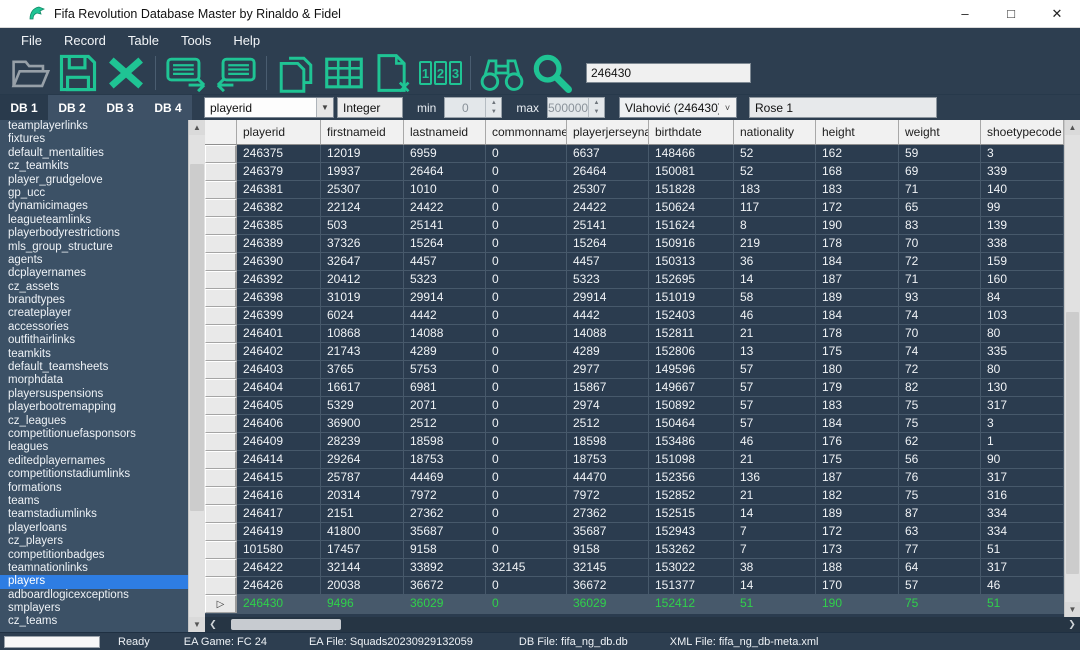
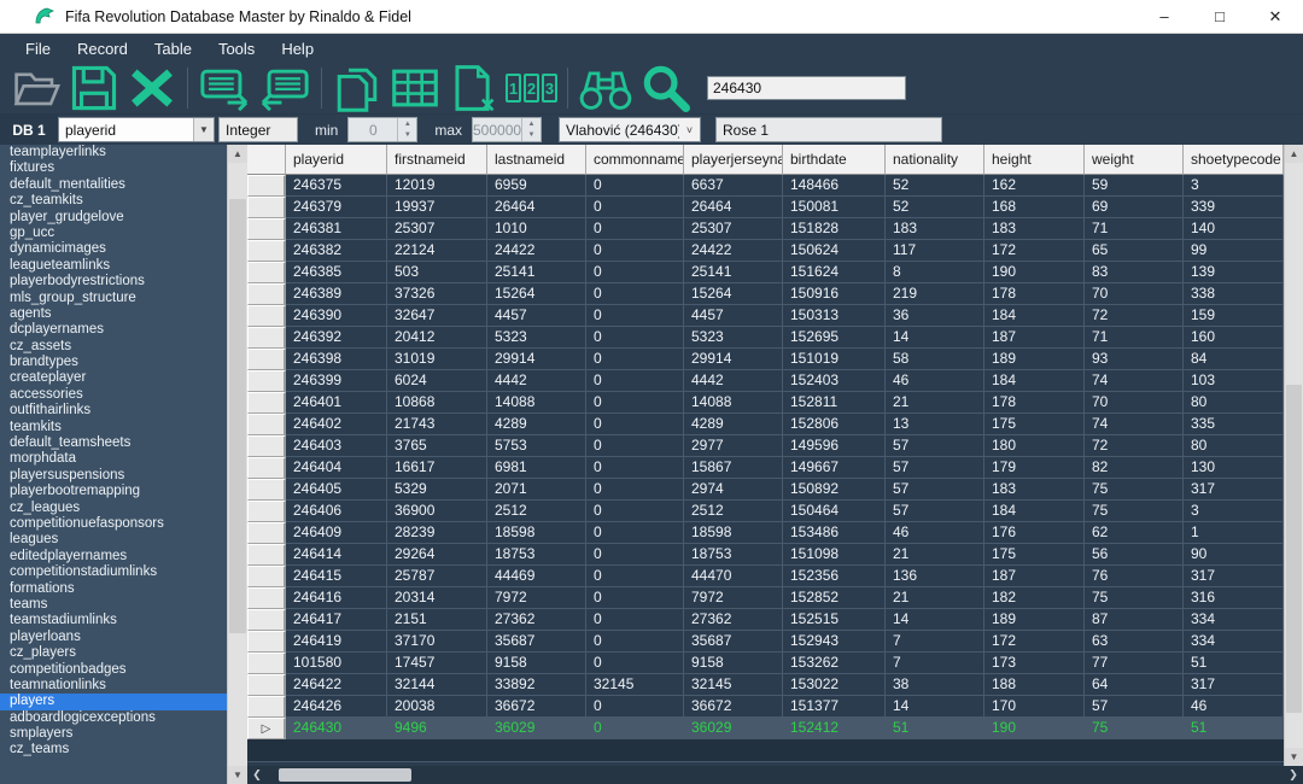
  Fifa Revolution Database Master by Rinaldo & Fidel
  –
  □
  ✕
  File
  Record
  Table
  Tools
  Help
  1
  2
  3
  246430
  DB 1
- DB 2
- DB 3
- DB 4
  playerid
  ▼
  Integer
  min
  0
  max
  500000
  Vlahović (246430
  ˅
  Rose 1
  teamplayerlinks
  fixtures
  default_mentalities
  cz_teamkits
  player_grudgelove
  gp_ucc
  dynamicimages
  leagueteamlinks
  playerbodyrestrictions
  mls_group_structure
  agents
  dcplayernames
  cz_assets
  brandtypes
  createplayer
  accessories
  outfithairlinks
  teamkits
  default_teamsheets
  morphdata
  playersuspensions
  playerbootremapping
  cz_leagues
  competitionuefasponsors
  leagues
  editedplayernames
  competitionstadiumlinks
  formations
  teams
  teamstadiumlinks
  playerloans
  cz_players
  competitionbadges
  teamnationlinks
  players
  adboardlogicexceptions
  smplayers
  cz_teams
  ▲
  ▼
  playerid
  firstnameid
  lastnameid
  commonname
  playerjerseyna
  birthdate
  nationality
  height
  weight
  shoetypecode
  246375
  12019
  6959
  0
  6637
  148466
  52
  162
  59
  3
  246379
  19937
  26464
  0
  26464
  150081
  52
  168
  69
  339
  246381
  25307
  1010
  0
  25307
  151828
  183
  183
  71
  140
  246382
  22124
  24422
  0
  24422
  150624
  117
  172
  65
  99
  246385
  503
  25141
  0
  25141
  151624
  8
  190
  83
  139
  246389
  37326
  15264
  0
  15264
  150916
  219
  178
  70
  338
  246390
  32647
  4457
  0
  4457
  150313
  36
  184
  72
  159
  246392
  20412
  5323
  0
  5323
  152695
  14
  187
  71
  160
  246398
  31019
  29914
  0
  29914
  151019
  58
  189
  93
  84
  246399
  6024
  4442
  0
  4442
  152403
  46
  184
  74
  103
  246401
  10868
  14088
  0
  14088
  152811
  21
  178
  70
  80
  246402
  21743
  4289
  0
  4289
  152806
  13
  175
  74
  335
  246403
  3765
  5753
  0
  2977
  149596
  57
  180
  72
  80
  246404
  16617
  6981
  0
  15867
  149667
  57
  179
  82
  130
  246405
  5329
  2071
  0
  2974
  150892
  57
  183
  75
  317
  246406
  36900
  2512
  0
  2512
  150464
  57
  184
  75
  3
  246409
  28239
  18598
  0
  18598
  153486
  46
  176
  62
  1
  246414
  29264
  18753
  0
  18753
  151098
  21
  175
  56
  90
  246415
  25787
  44469
  0
  44470
  152356
  136
  187
  76
  317
  246416
  20314
  7972
  0
  7972
  152852
  21
  182
  75
  316
  246417
  2151
  27362
  0
  27362
  152515
  14
  189
  87
  334
  246419
- 41800
+ 37170
  35687
  0
  35687
  152943
  7
  172
  63
  334
  101580
  17457
  9158
  0
  9158
  153262
  7
  173
  77
  51
  246422
  32144
  33892
  32145
  32145
  153022
  38
  188
  64
  317
  246426
  20038
  36672
  0
  36672
  151377
  14
  170
  57
  46
  246430
  9496
  36029
  0
  36029
  152412
  51
  190
  75
  51
  ▲
  ▼
  ❮
  ❯
- Ready
- EA Game: FC 24
- EA File: Squads20230929132059
- DB File: fifa_ng_db.db
- XML File: fifa_ng_db-meta.xml
